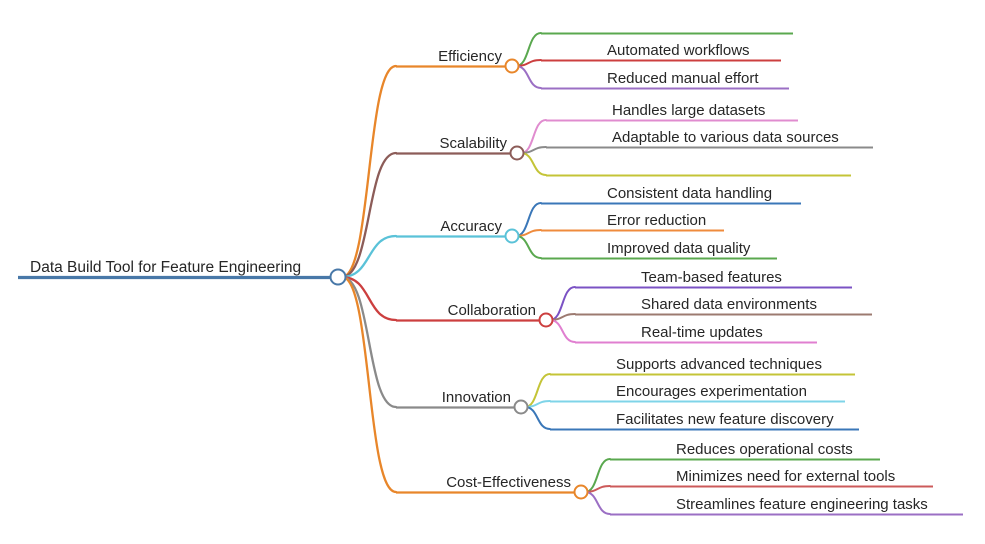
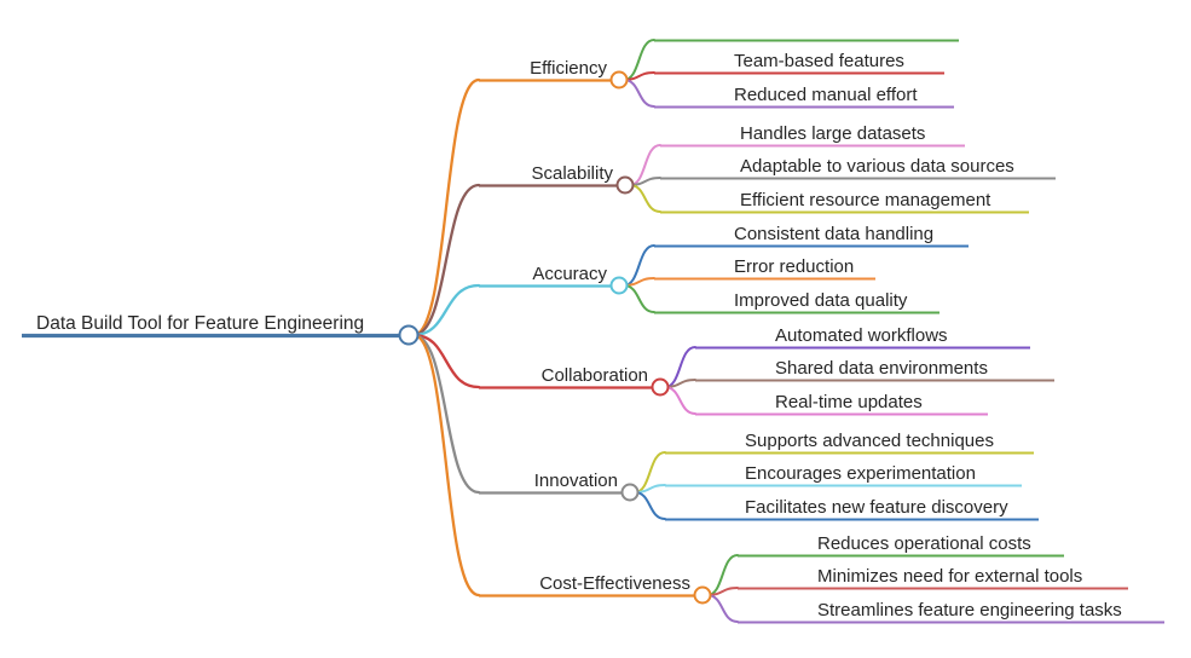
  Data Build Tool for Feature Engineering
  Efficiency
- Automated workflows
+ Team-based features
  Reduced manual effort
  Scalability
  Handles large datasets
  Adaptable to various data sources
+ Efficient resource management
  Accuracy
  Consistent data handling
  Error reduction
  Improved data quality
  Collaboration
- Team-based features
+ Automated workflows
  Shared data environments
  Real-time updates
  Innovation
  Supports advanced techniques
  Encourages experimentation
  Facilitates new feature discovery
  Cost-Effectiveness
  Reduces operational costs
  Minimizes need for external tools
  Streamlines feature engineering tasks
